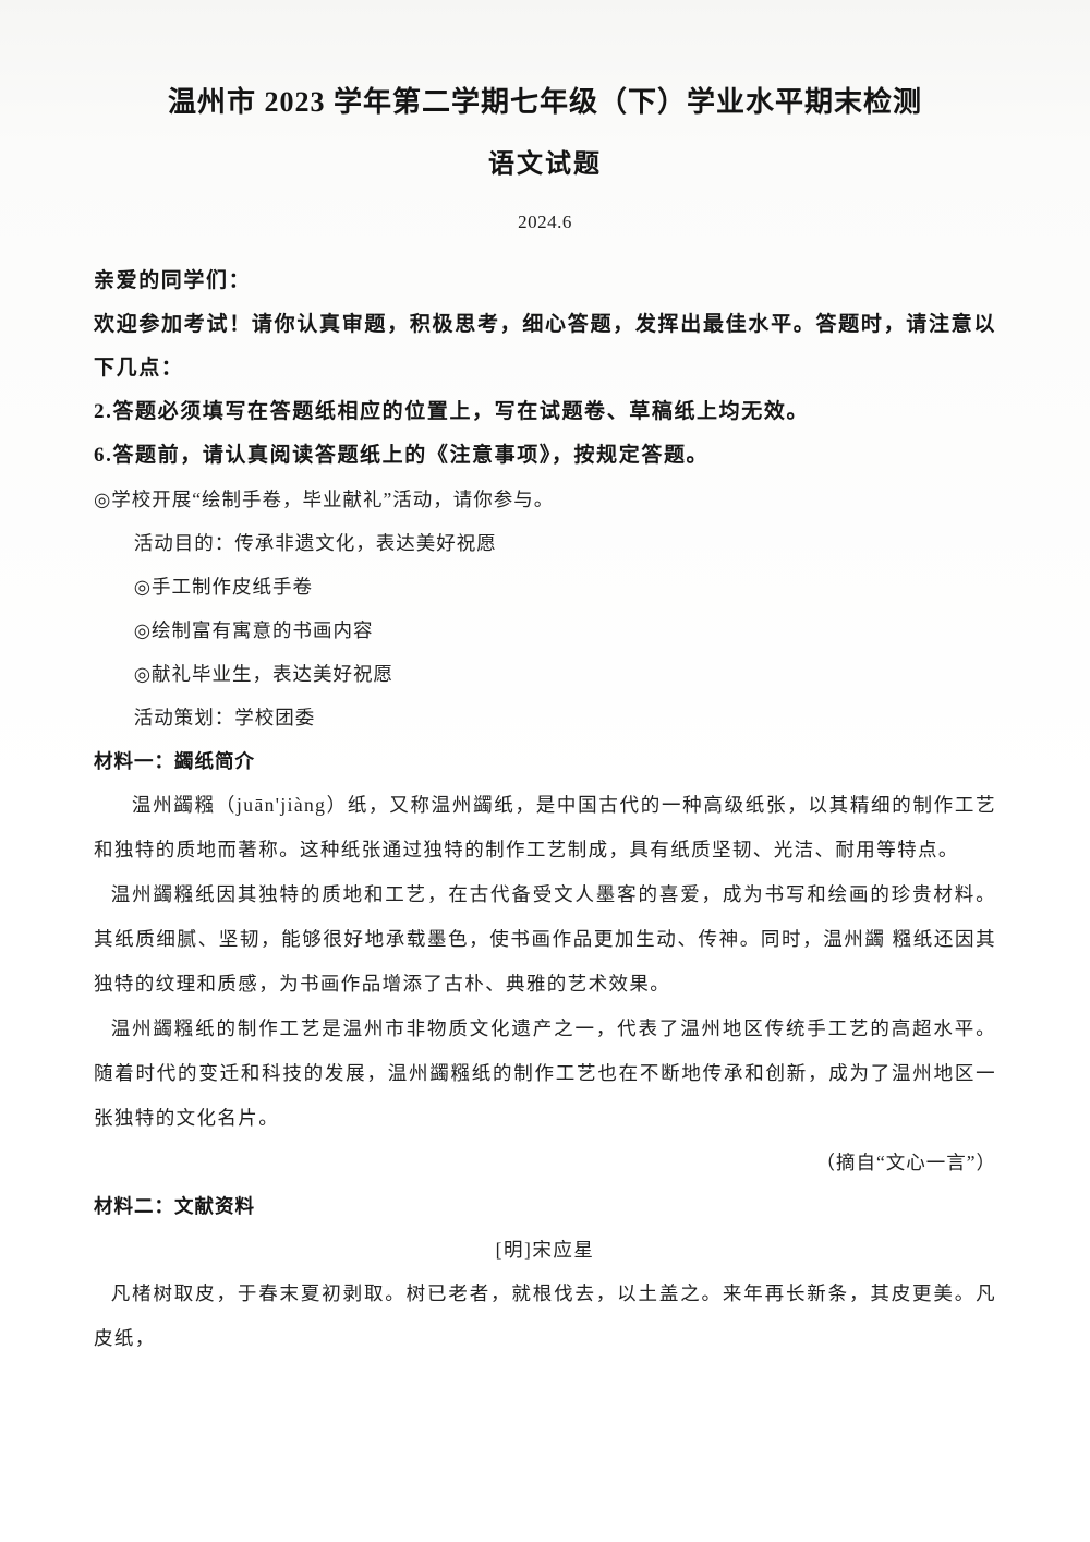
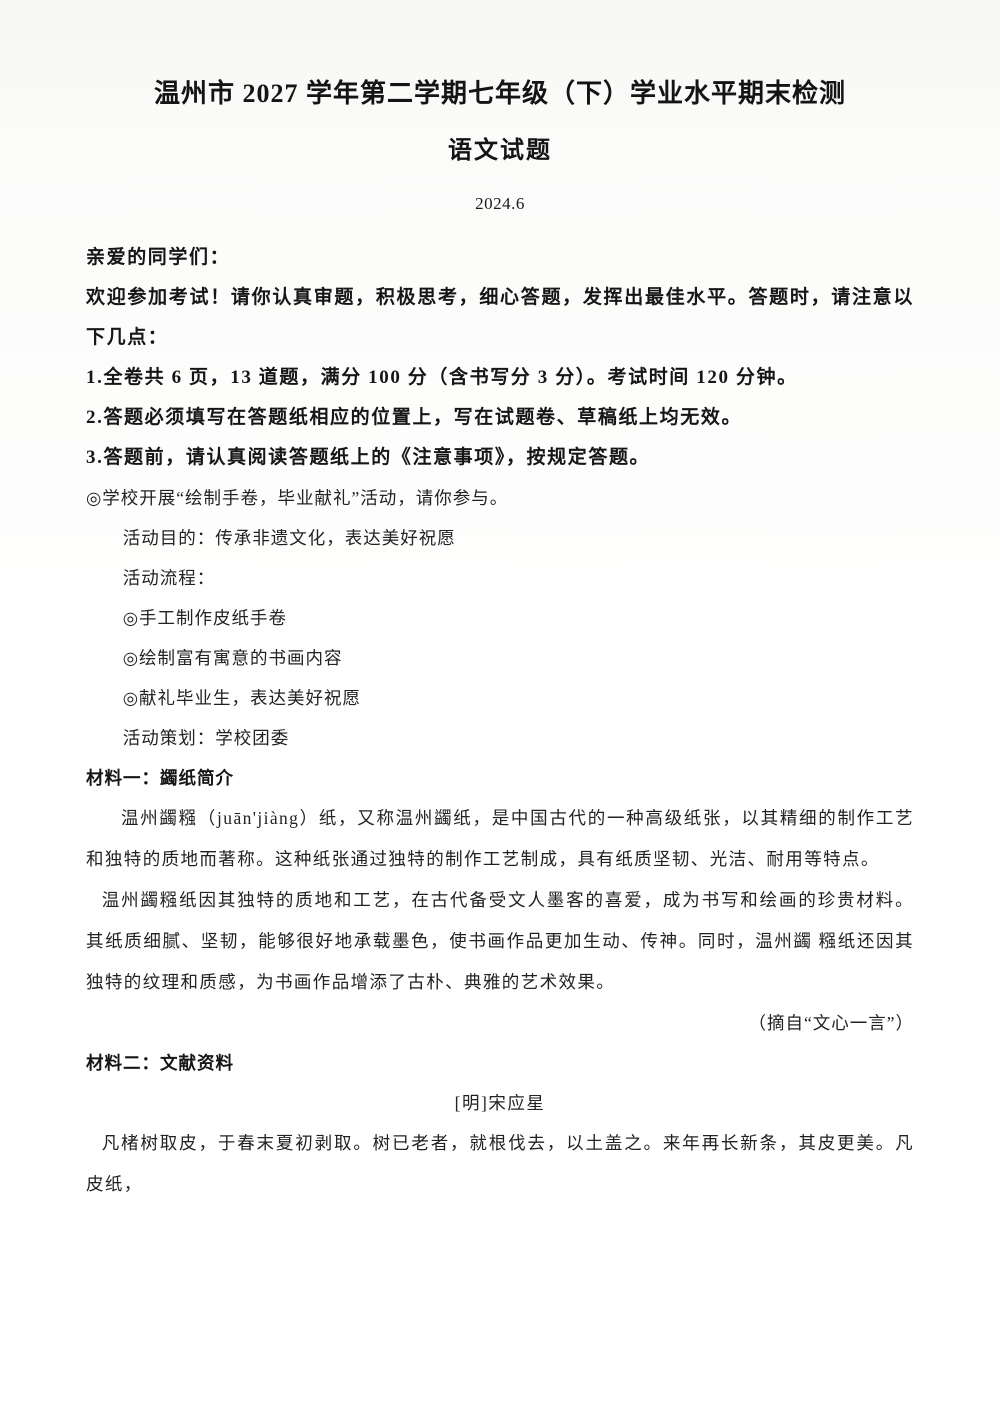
- 温州市 2023 学年第二学期七年级（下）学业水平期末检测
+ 温州市 2027 学年第二学期七年级（下）学业水平期末检测
  语文试题
  2024.6
  亲爱的同学们：
  欢迎参加考试！请你认真审题，积极思考，细心答题，发挥出最佳水平。答题时，请注意以下几点：
+ 1.全卷共 6 页，13 道题，满分 100 分（含书写分 3 分）。考试时间 120 分钟。
  2.答题必须填写在答题纸相应的位置上，写在试题卷、草稿纸上均无效。
- 6.答题前，请认真阅读答题纸上的《注意事项》，按规定答题。
+ 3.答题前，请认真阅读答题纸上的《注意事项》，按规定答题。
  ◎学校开展“绘制手卷，毕业献礼”活动，请你参与。
  活动目的：传承非遗文化，表达美好祝愿
+ 活动流程：
  ◎手工制作皮纸手卷
  ◎绘制富有寓意的书画内容
  ◎献礼毕业生，表达美好祝愿
  活动策划：学校团委
  材料一：蠲纸简介
  温州蠲糨（juān'jiàng）纸，又称温州蠲纸，是中国古代的一种高级纸张，以其精细的制作工艺和独特的质地而著称。这种纸张通过独特的制作工艺制成，具有纸质坚韧、光洁、耐用等特点。
  温州蠲糨纸因其独特的质地和工艺，在古代备受文人墨客的喜爱，成为书写和绘画的珍贵材料。其纸质细腻、坚韧，能够很好地承载墨色，使书画作品更加生动、传神。同时，温州蠲 糨纸还因其独特的纹理和质感，为书画作品增添了古朴、典雅的艺术效果。
- 温州蠲糨纸的制作工艺是温州市非物质文化遗产之一，代表了温州地区传统手工艺的高超水平。随着时代的变迁和科技的发展，温州蠲糨纸的制作工艺也在不断地传承和创新，成为了温州地区一张独特的文化名片。
  （摘自“文心一言”）
  材料二：文献资料
  [明]宋应星
  凡楮树取皮，于春末夏初剥取。树已老者，就根伐去，以土盖之。来年再长新条，其皮更美。凡皮纸，
